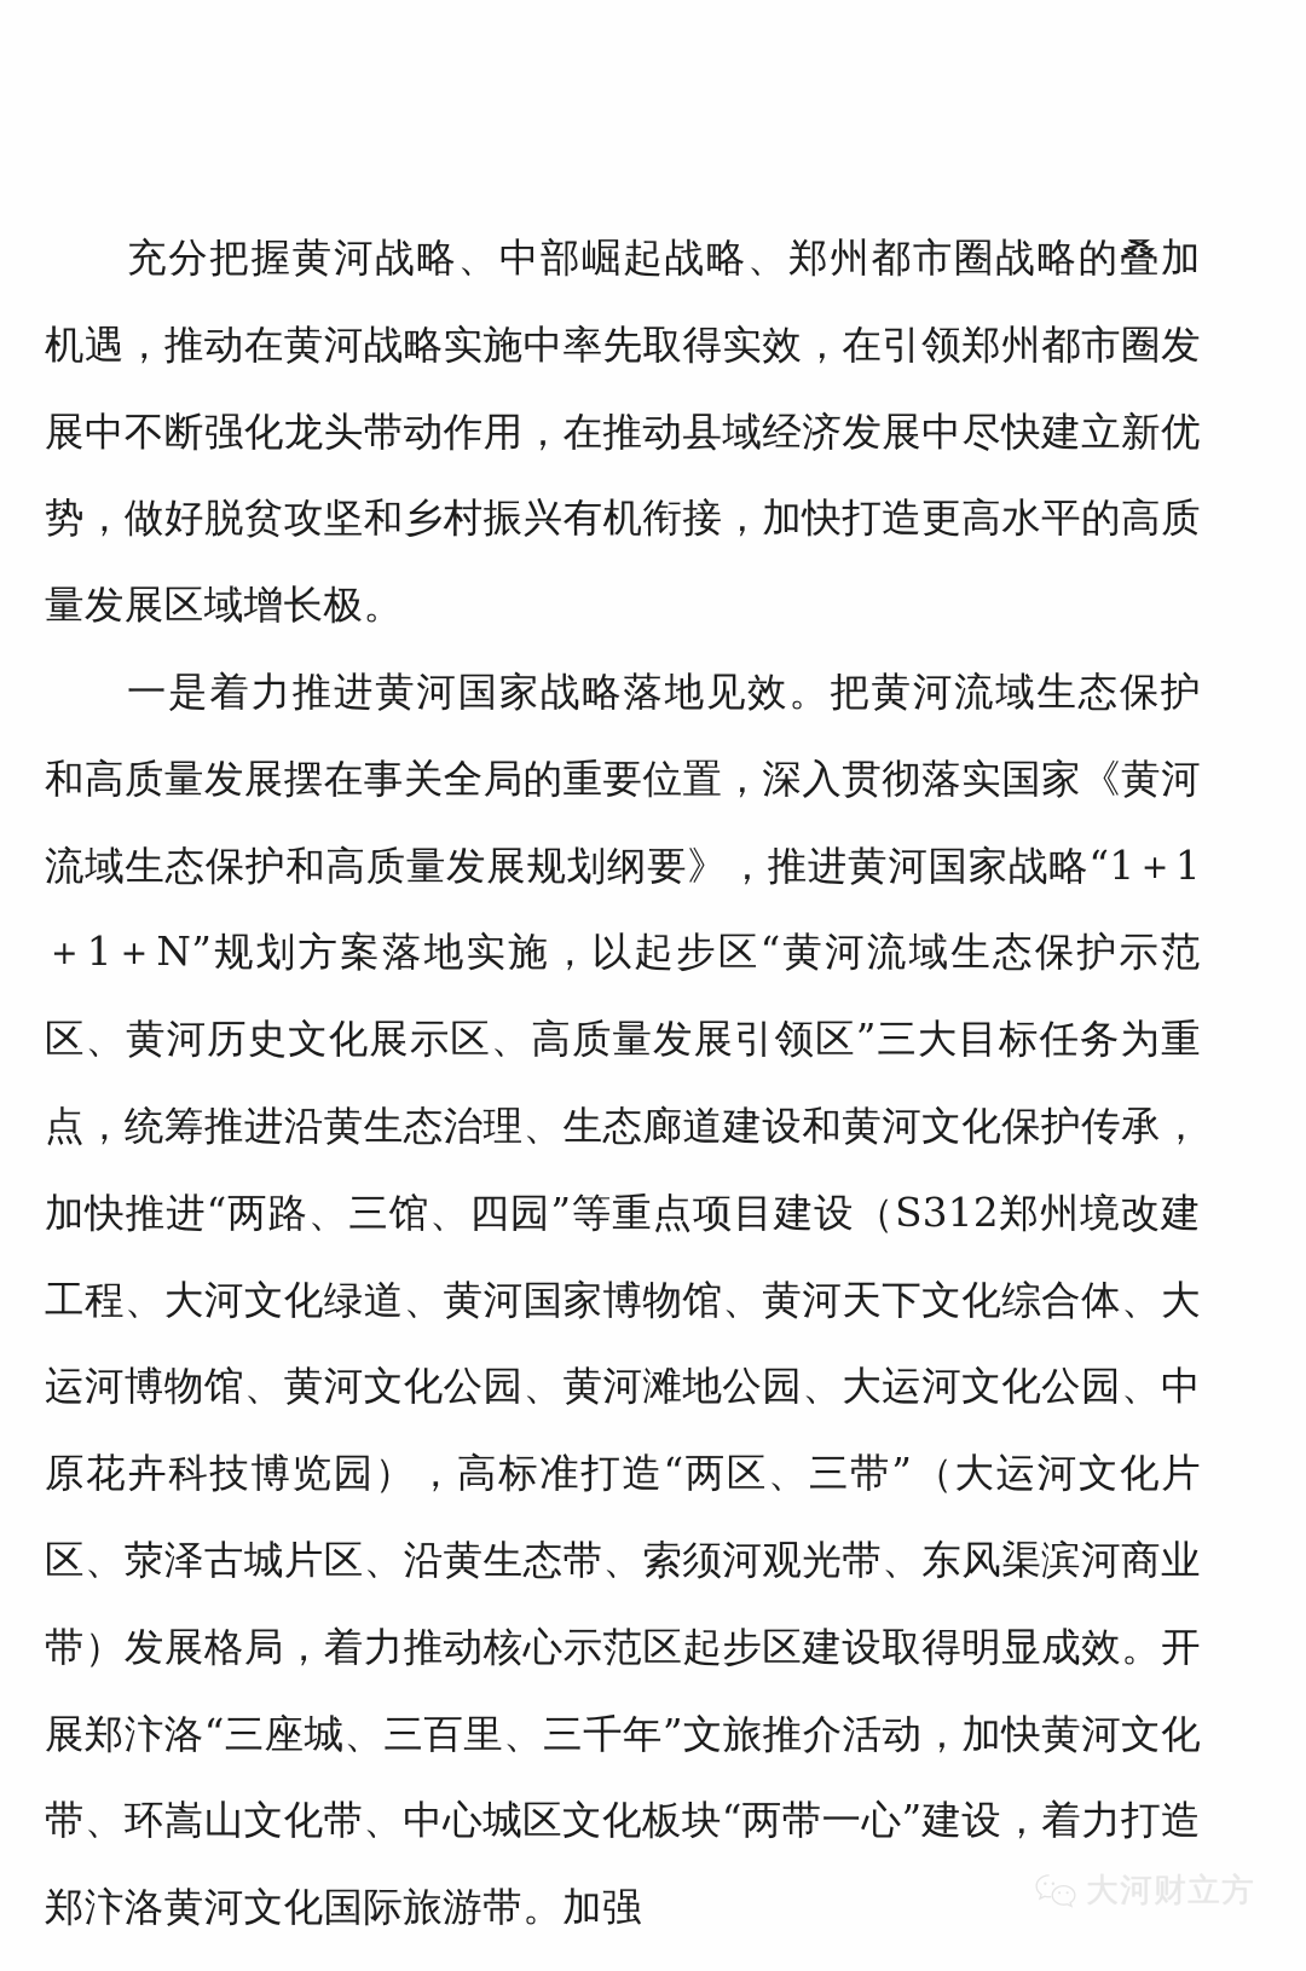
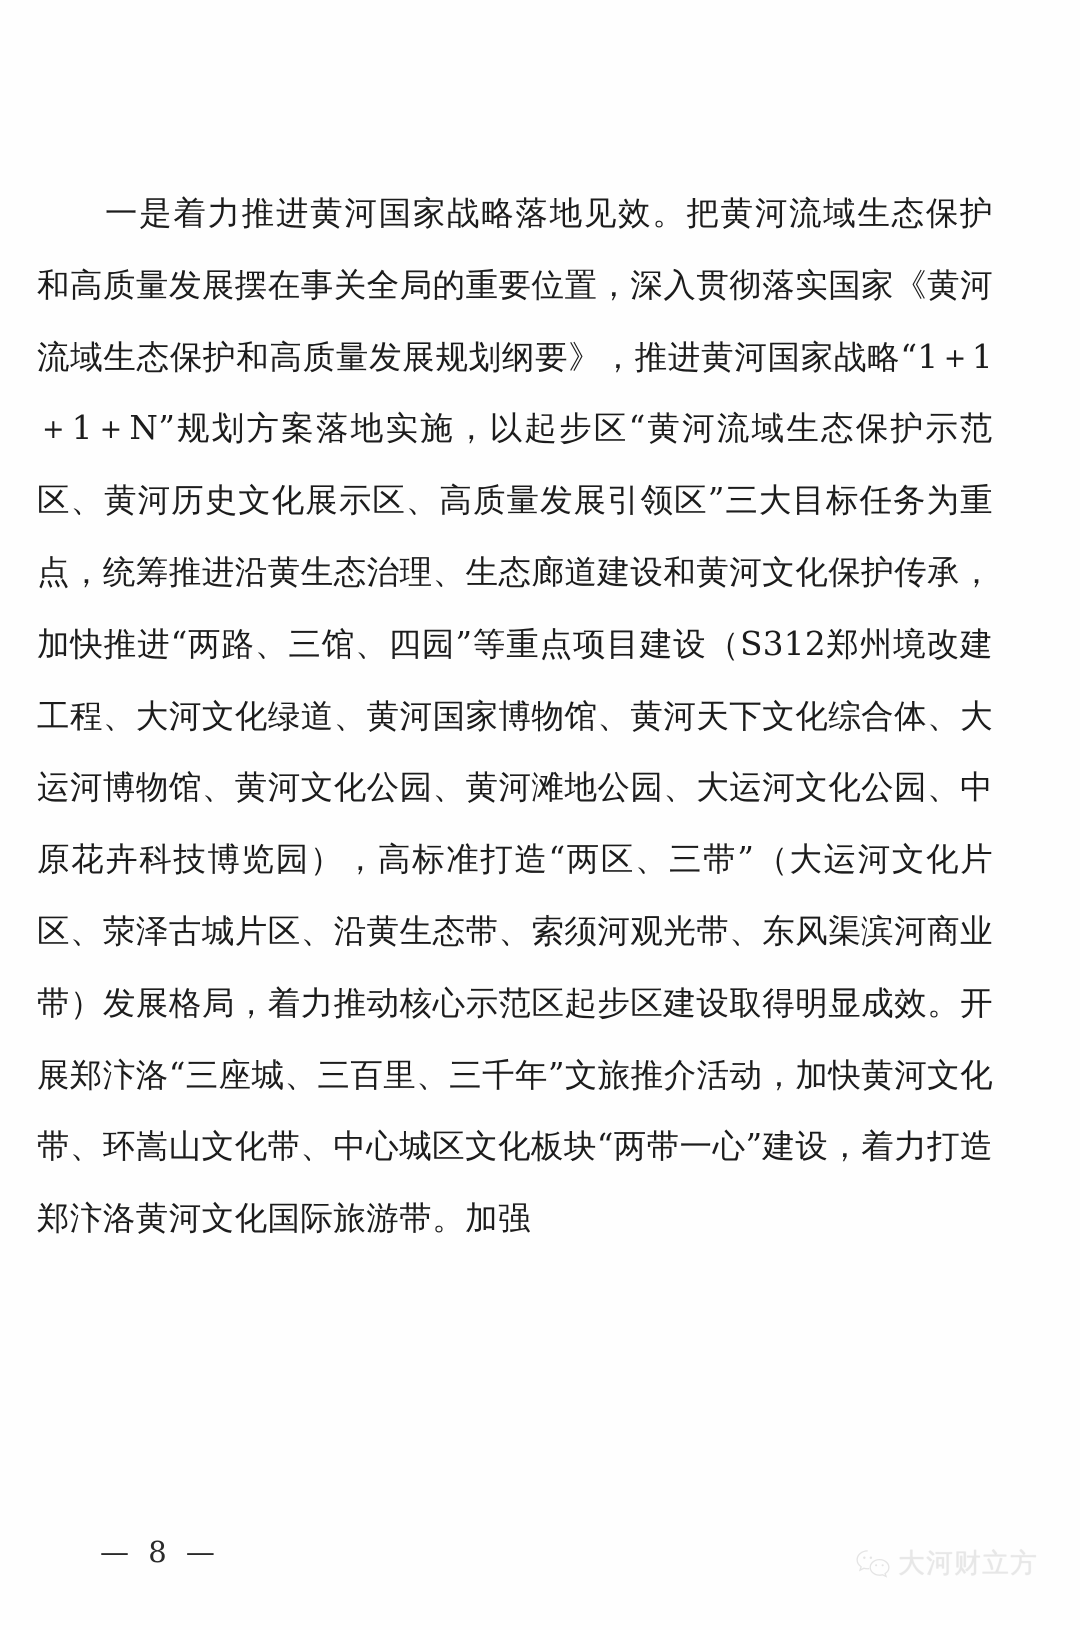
- 充分把握黄河战略、中部崛起战略、郑州都市圈战略的叠加机遇，推动在黄河战略实施中率先取得实效，在引领郑州都市圈发展中不断强化龙头带动作用，在推动县域经济发展中尽快建立新优势，做好脱贫攻坚和乡村振兴有机衔接，加快打造更高水平的高质量发展区域增长极。
  一是着力推进黄河国家战略落地见效。把黄河流域生态保护和高质量发展摆在事关全局的重要位置，深入贯彻落实国家《黄河流域生态保护和高质量发展规划纲要》，推进黄河国家战略“1＋1＋1＋N”规划方案落地实施，以起步区“黄河流域生态保护示范区、黄河历史文化展示区、高质量发展引领区”三大目标任务为重点，统筹推进沿黄生态治理、生态廊道建设和黄河文化保护传承，加快推进“两路、三馆、四园”等重点项目建设（S312郑州境改建工程、大河文化绿道、黄河国家博物馆、黄河天下文化综合体、大运河博物馆、黄河文化公园、黄河滩地公园、大运河文化公园、中原花卉科技博览园），高标准打造“两区、三带”（大运河文化片区、荥泽古城片区、沿黄生态带、索须河观光带、东风渠滨河商业带）发展格局，着力推动核心示范区起步区建设取得明显成效。开展郑汴洛“三座城、三百里、三千年”文旅推介活动，加快黄河文化带、环嵩山文化带、中心城区文化板块“两带一心”建设，着力打造郑汴洛黄河文化国际旅游带。加强
+ — 8 —
  大河财立方
